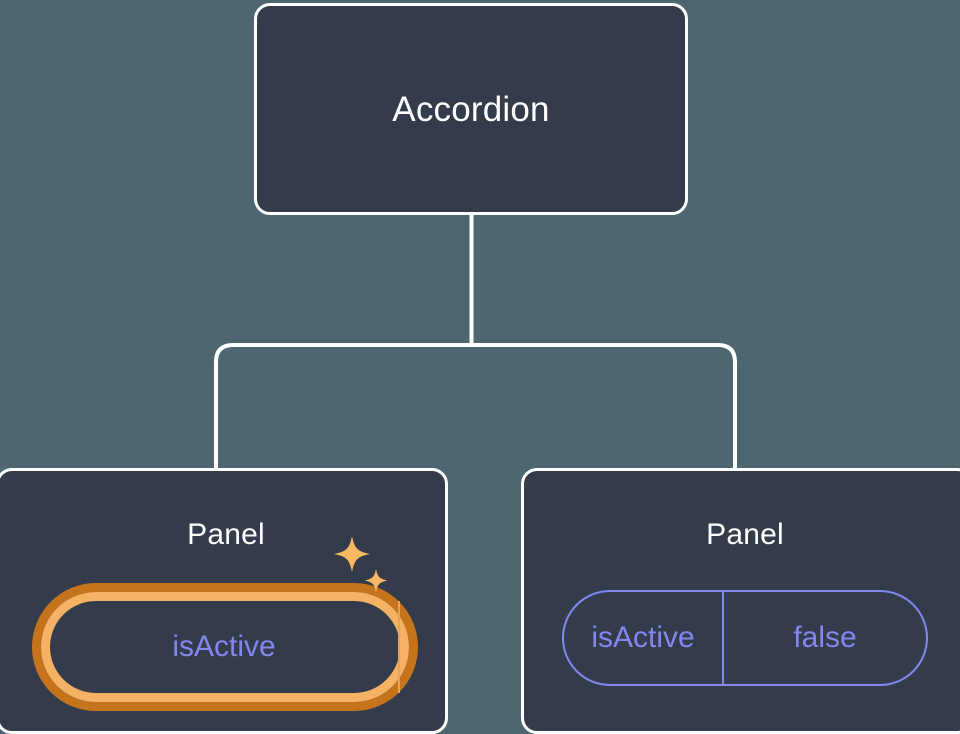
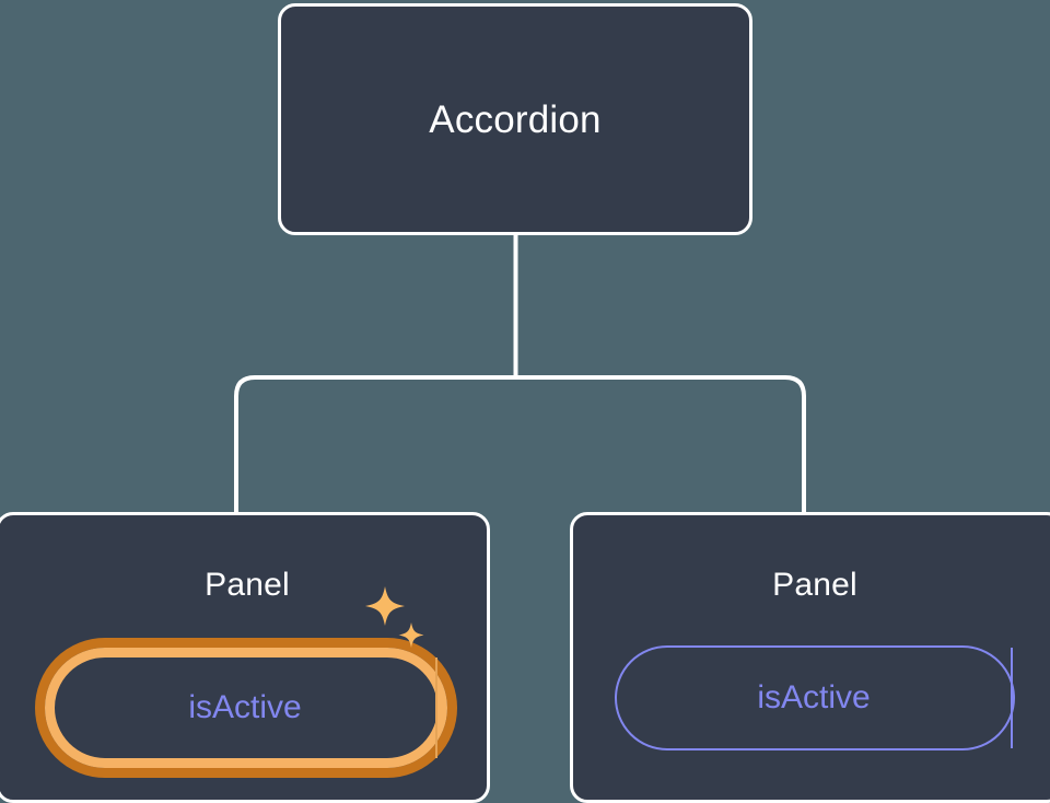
  Accordion
  Panel
  isActive
  Panel
  isActive
- false
